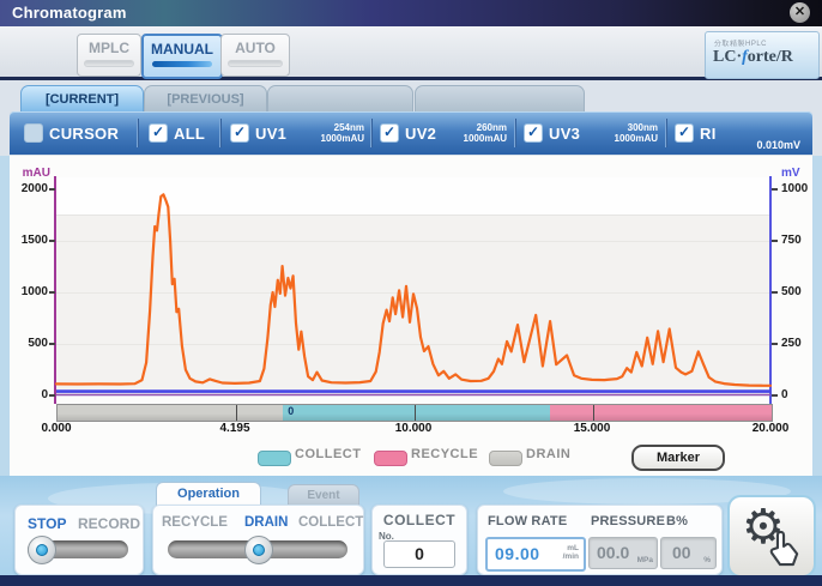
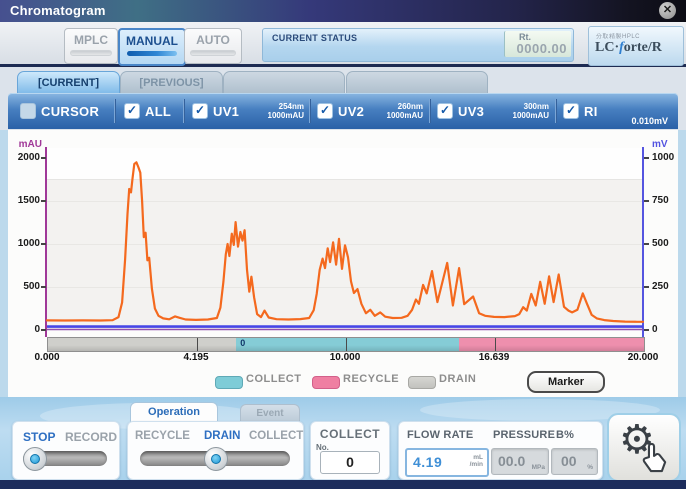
  Chromatogram
  ✕
  MPLC
  MANUAL
  AUTO
+ CURRENT STATUS
+ Rt.
+ 0000.00
  LC·forte/R
  [CURRENT]
  [PREVIOUS]
  CURSOR
  ✓
  ALL
  ✓
  UV1
  254nm
  1000mAU
  ✓
  UV2
  260nm
  1000mAU
  ✓
  UV3
  300nm
  1000mAU
  ✓
  RI
  0.010mV
  mAU
  mV
  2000
  1500
  1000
  500
  0
  1000
  750
  500
  250
  0
  0.000
  4.195
  10.000
- 15.000
+ 16.639
  20.000
  0
  COLLECT
  RECYCLE
  DRAIN
  Marker
  Operation
  Event
  STOP
  RECORD
  RECYCLE
  DRAIN
  COLLECT
  COLLECT
  No.
  0
  FLOW RATE
  PRESSURE
  B%
- 09.00
+ 4.19
  00.0
  00
  ⚙
